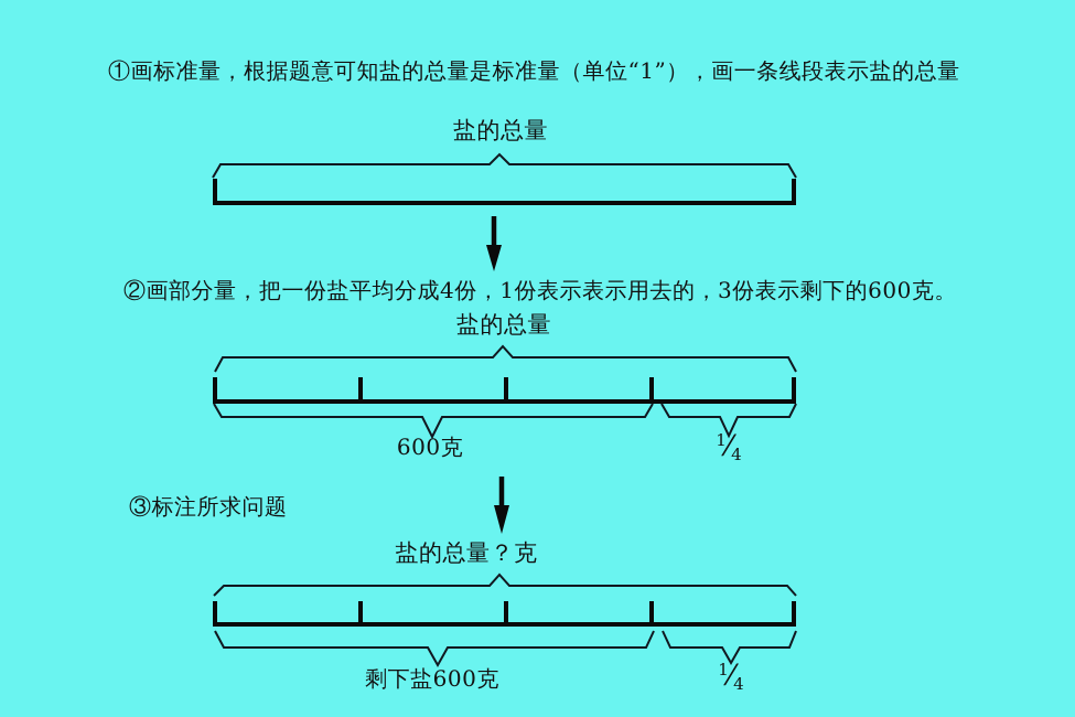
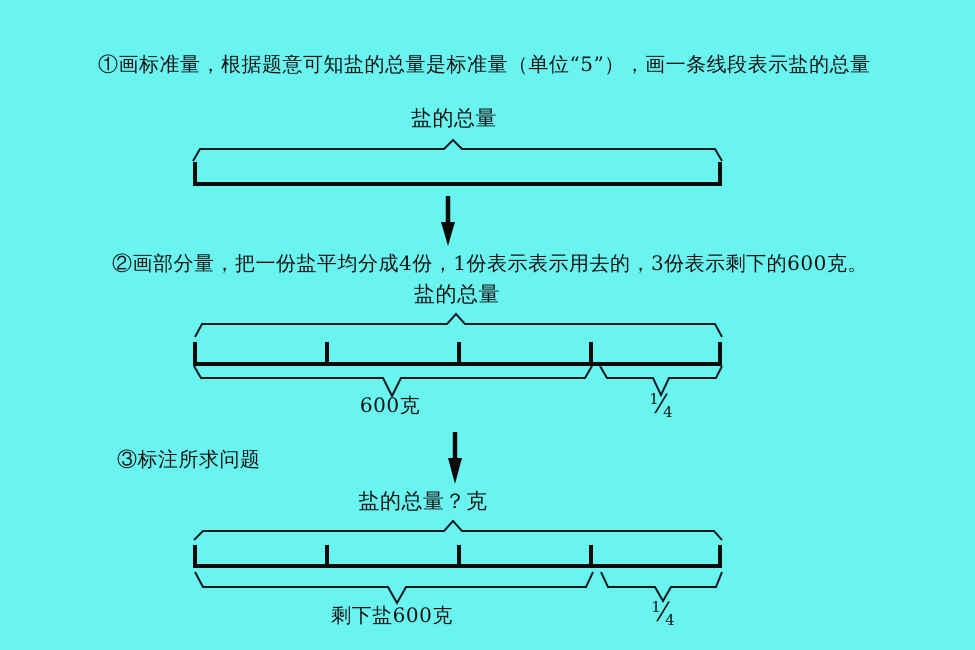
- ①画标准量，根据题意可知盐的总量是标准量（单位“1”），画一条线段表示盐的总量
+ ①画标准量，根据题意可知盐的总量是标准量（单位“5”），画一条线段表示盐的总量
  ②画部分量，把一份盐平均分成4份，1份表示表示用去的，3份表示剩下的600克。
  ③标注所求问题
  盐的总量
  盐的总量
  盐的总量？克
  600克
  1⁄4
  剩下盐600克
  1⁄4
